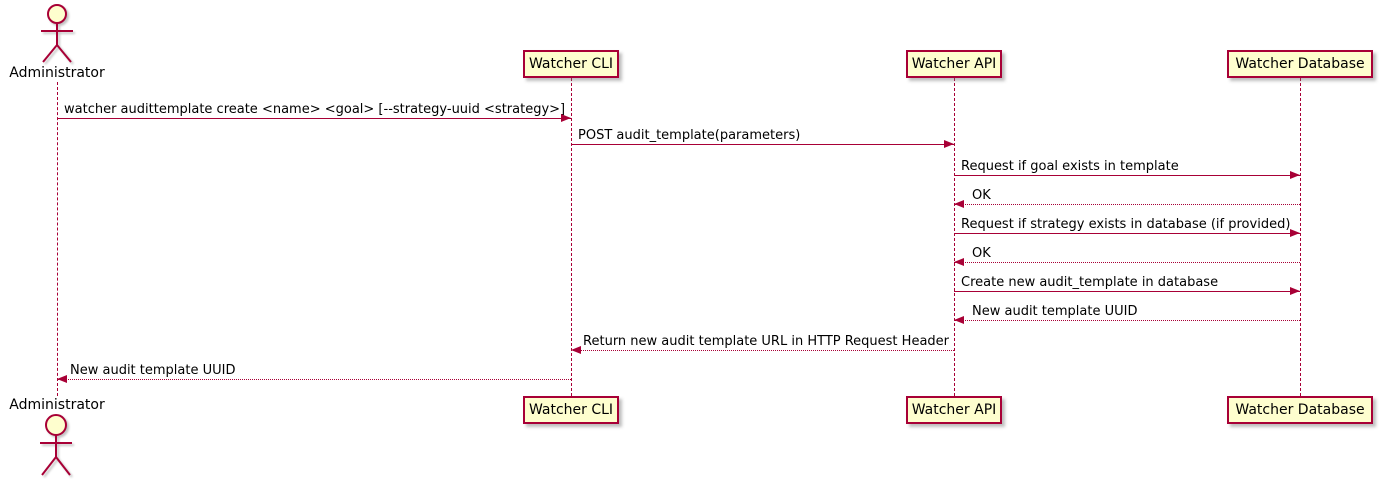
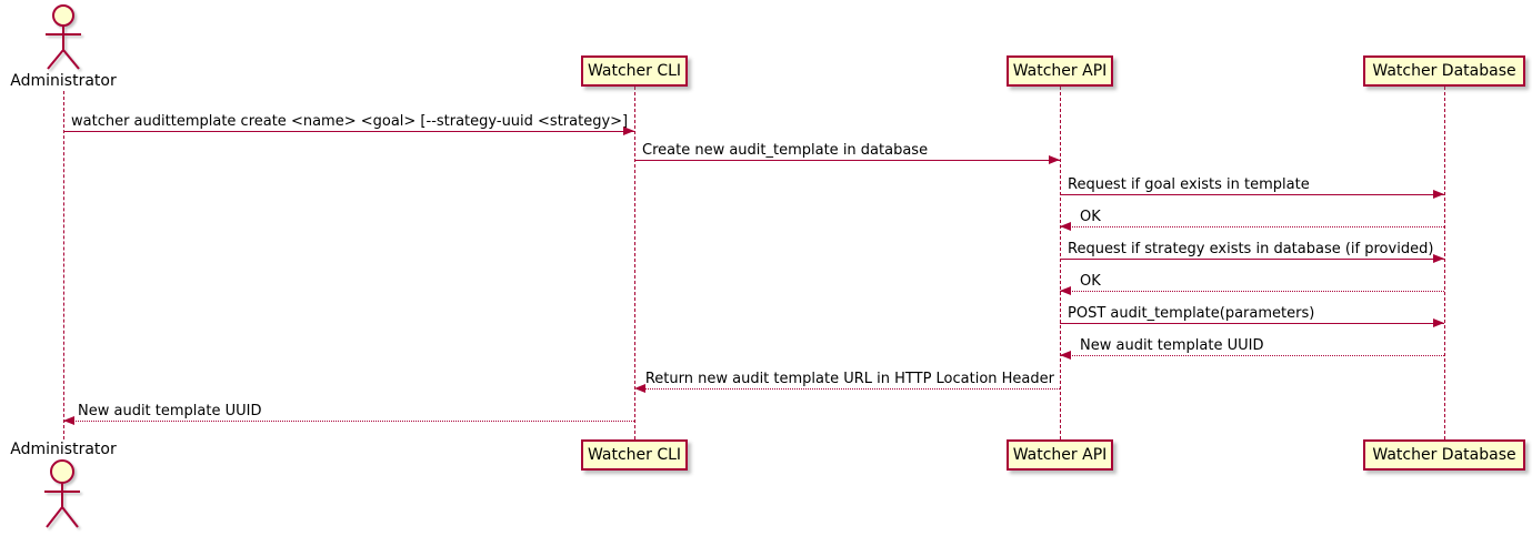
  Administrator
  Watcher CLI
  Watcher API
  Watcher Database
  watcher audittemplate create <name> <goal> [--strategy-uuid <strategy>]
- POST audit_template(parameters)
+ Create new audit_template in database
  Request if goal exists in template
  OK
  Request if strategy exists in database (if provided)
  OK
- Create new audit_template in database
+ POST audit_template(parameters)
  New audit template UUID
- Return new audit template URL in HTTP Request Header
+ Return new audit template URL in HTTP Location Header
  New audit template UUID
  Watcher CLI
  Watcher API
  Watcher Database
  Administrator
